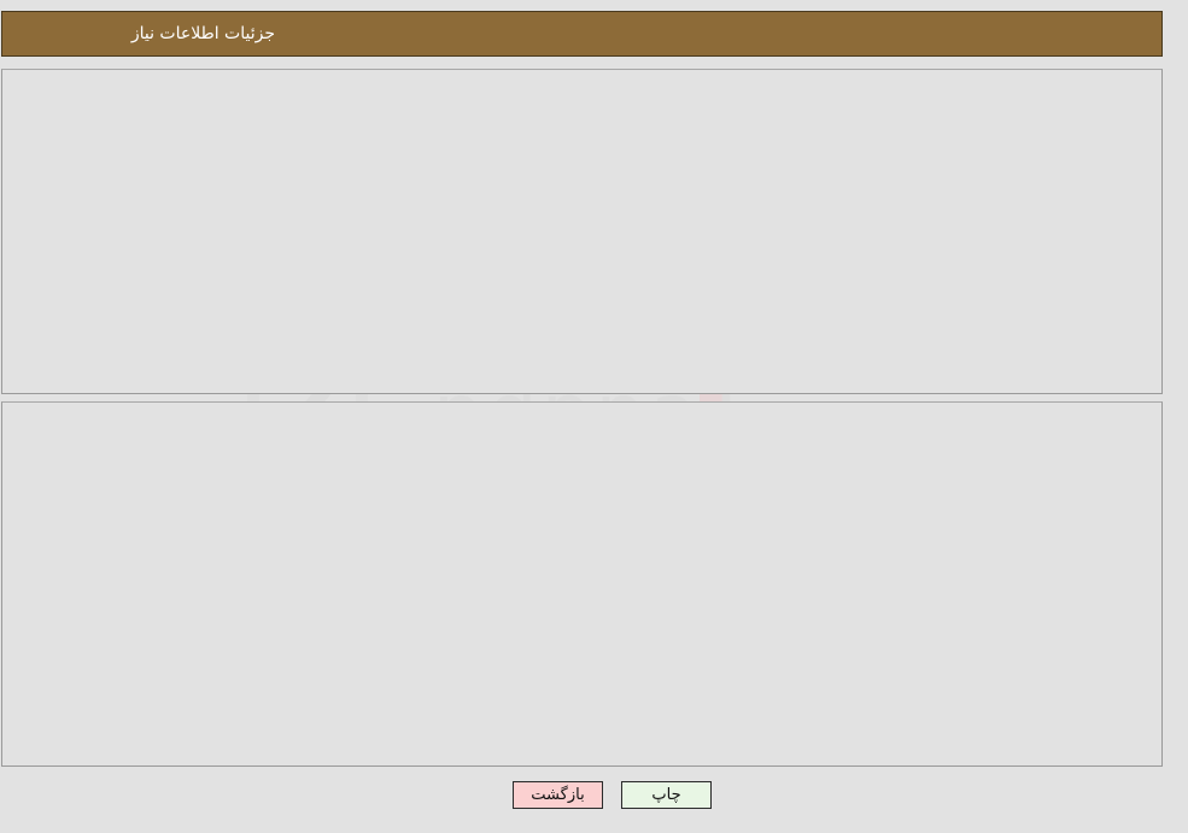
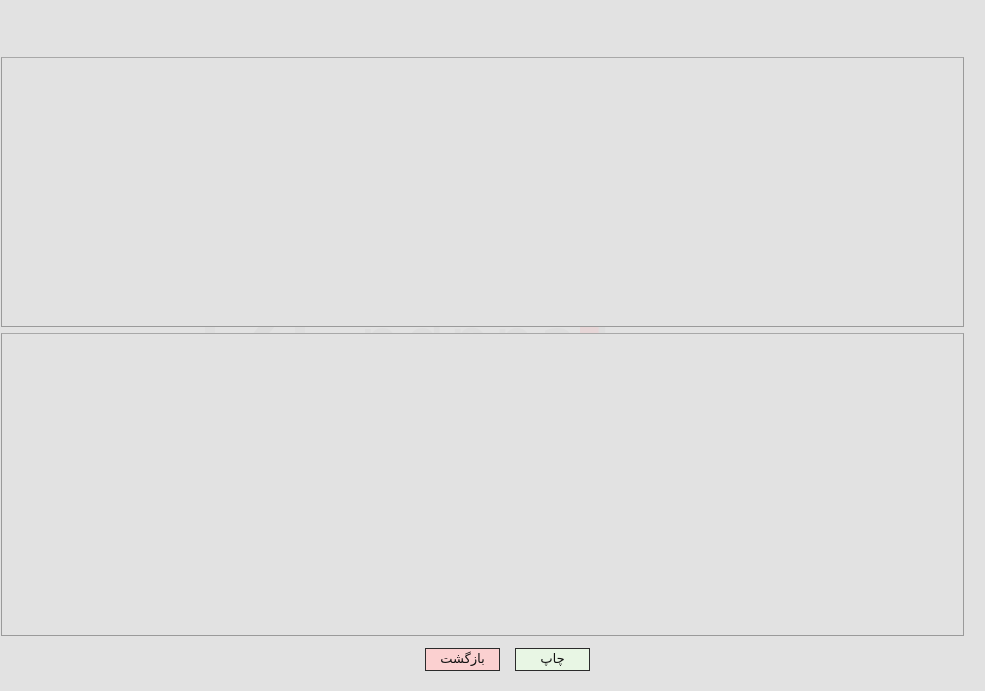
- جزئیات اطلاعات نیاز
  چاپ
  بازگشت
